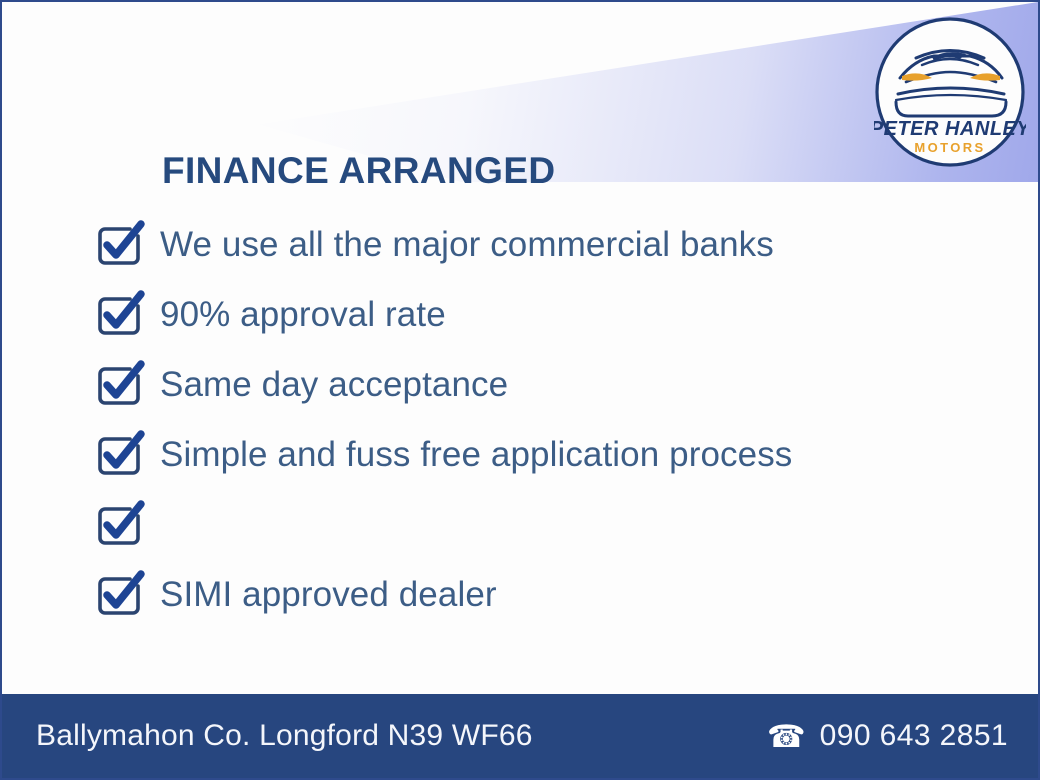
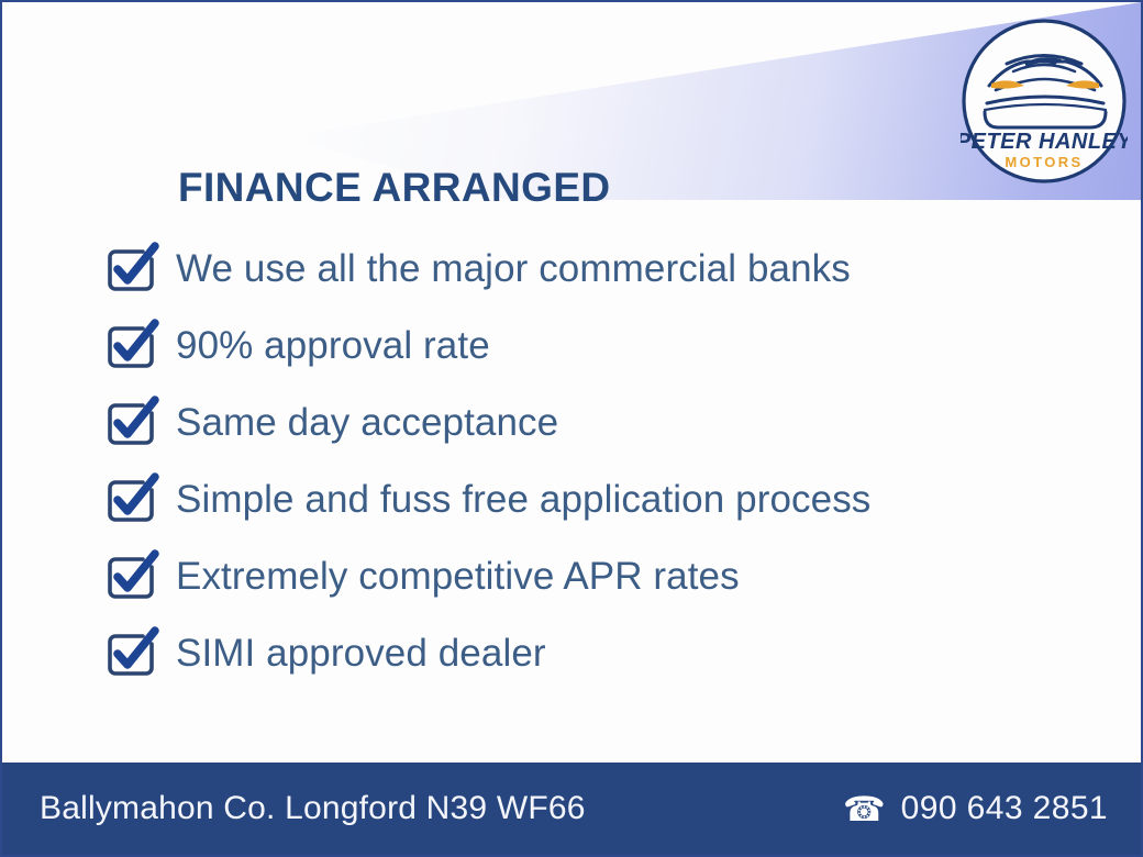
  PETER HANLEY
  MOTORS
  FINANCE ARRANGED
  We use all the major commercial banks
  90% approval rate
  Same day acceptance
  Simple and fuss free application process
+ Extremely competitive APR rates
  SIMI approved dealer
  Ballymahon Co. Longford N39 WF66
  ☎
  090 643 2851
